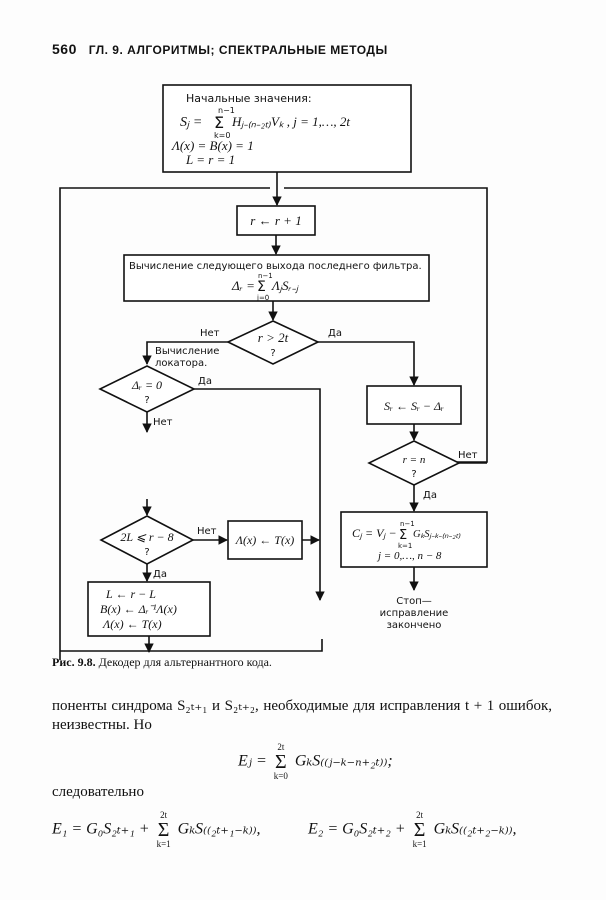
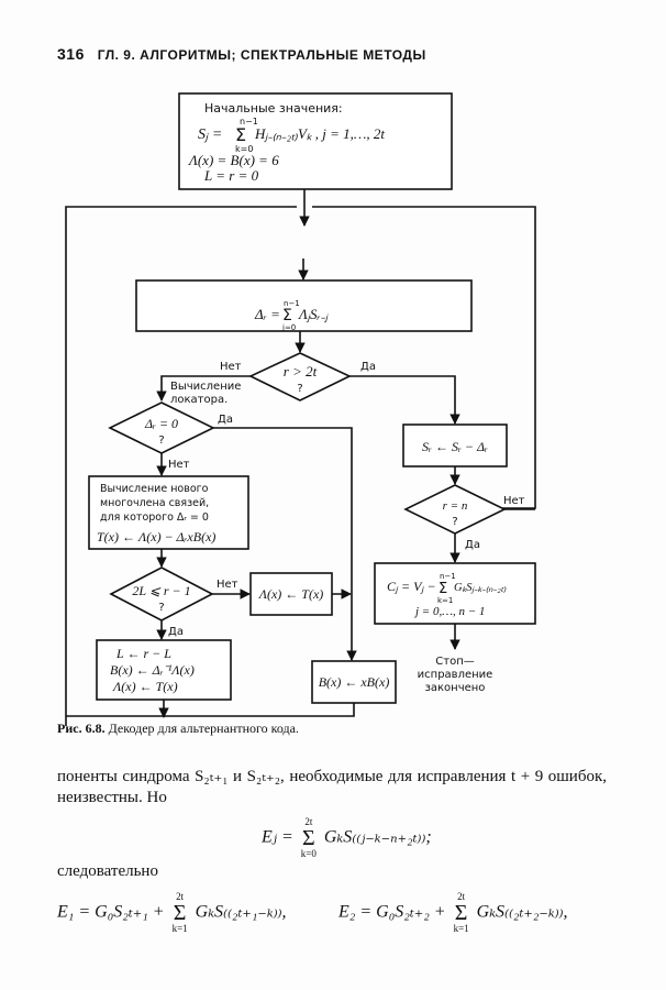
- 560 ГЛ. 9. АЛГОРИТМЫ; СПЕКТРАЛЬНЫЕ МЕТОДЫ
+ 316 ГЛ. 9. АЛГОРИТМЫ; СПЕКТРАЛЬНЫЕ МЕТОДЫ
  Начальные значения:
  Sⱼ =
  n−1
  Σ
  k=0
  Hⱼ₋₍ₙ₋₂ₜ₎Vₖ , j = 1,…, 2t
- Λ(x) = B(x) = 1
+ Λ(x) = B(x) = 6
- L = r = 1
+ L = r = 0
- r ← r + 1
- Вычисление следующего выхода последнего фильтра.
  Δᵣ =
  n−1
  Σ
  j=0
  ΛⱼSᵣ₋ⱼ
  r > 2t
  ?
  Нет
  Да
  Вычисление
  локатора.
  Δᵣ = 0
  ?
  Да
  Нет
+ Вычисление нового
+ многочлена связей,
+ для которого Δᵣ = 0
+ T(x) ← Λ(x) − ΔᵣxB(x)
- 2L ⩽ r − 8
+ 2L ⩽ r − 1
  ?
  Нет
  Да
  Λ(x) ← T(x)
  L ← r − L
  B(x) ← Δᵣ⁻¹Λ(x)
  Λ(x) ← T(x)
+ B(x) ← xB(x)
  Sᵣ ← Sᵣ − Δᵣ
  r = n
  ?
  Нет
  Да
  Cⱼ = Vⱼ −
  n−1
  Σ
  k=1
  GₖSⱼ₋ₖ₋₍ₙ₋₂ₜ₎
- j = 0,…, n − 8
+ j = 0,…, n − 1
  Стоп—
  исправление
  закончено
- Рис. 9.8. Декодер для альтернантного кода.
+ Рис. 6.8. Декодер для альтернантного кода.
- поненты синдрома S₂ₜ₊₁ и S₂ₜ₊₂, необходимые для исправления t + 1 ошибок, неизвестны. Но
+ поненты синдрома S₂ₜ₊₁ и S₂ₜ₊₂, необходимые для исправления t + 9 ошибок, неизвестны. Но
  Eⱼ =
  2t
  Σ
  k=0
  GₖS₍₍ⱼ₋ₖ₋ₙ₊₂ₜ₎₎;
  следовательно
  E₁ = G₀S₂ₜ₊₁ +
  2t
  Σ
  k=1
  GₖS₍₍₂ₜ₊₁₋ₖ₎₎,
  E₂ = G₀S₂ₜ₊₂ +
  2t
  Σ
  k=1
  GₖS₍₍₂ₜ₊₂₋ₖ₎₎,
